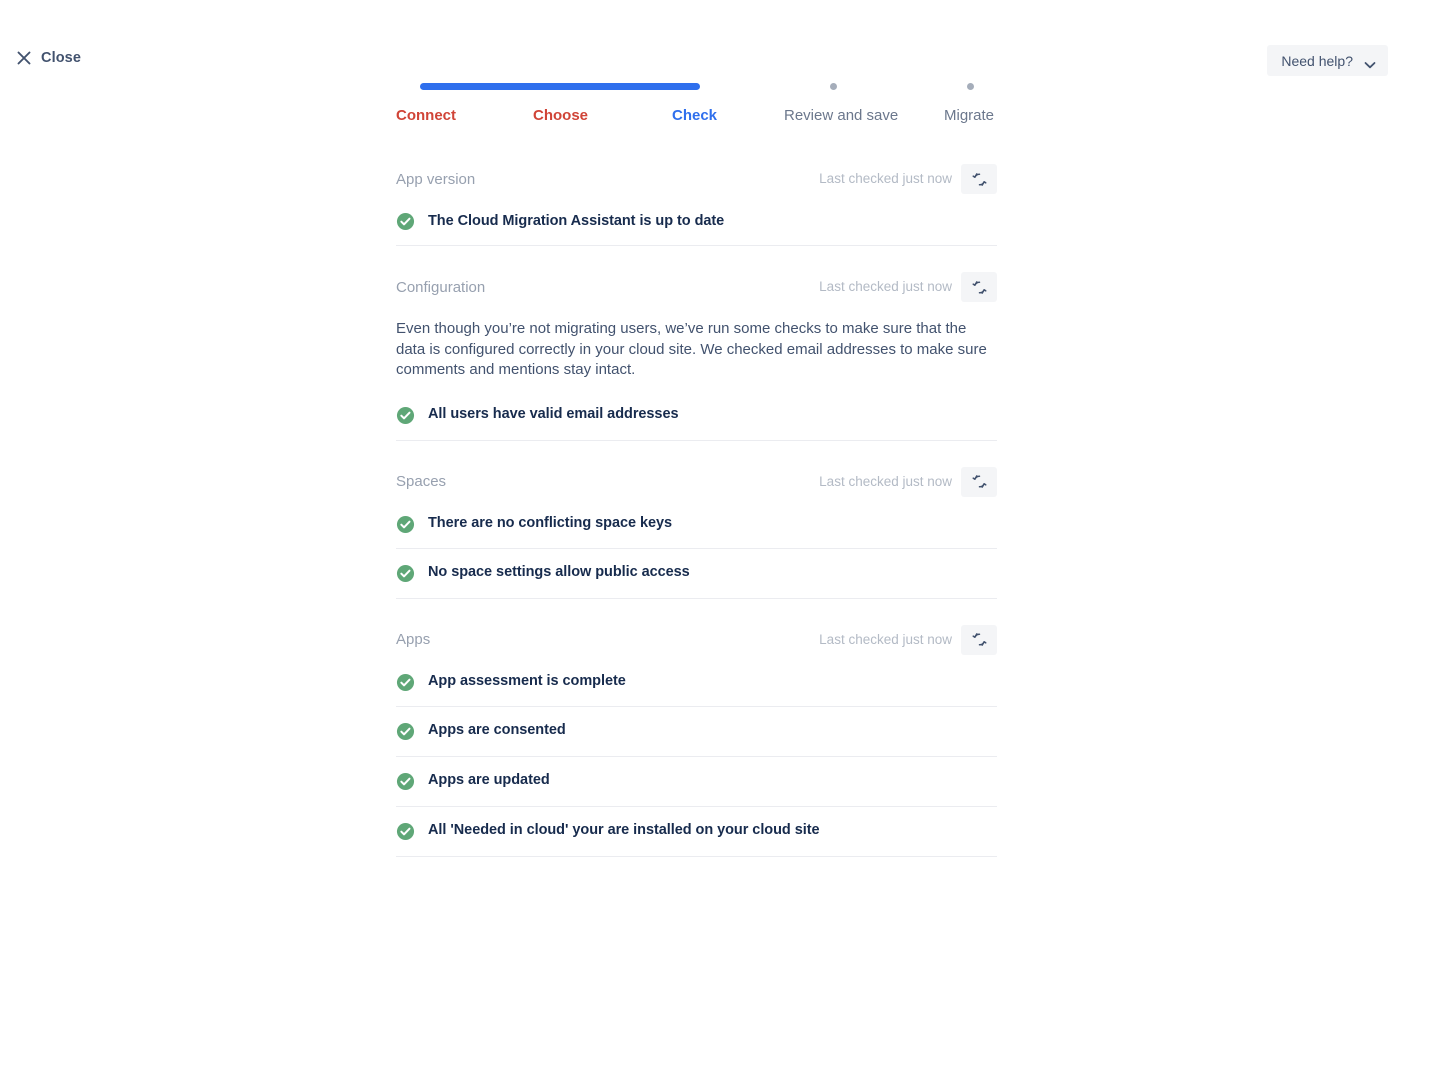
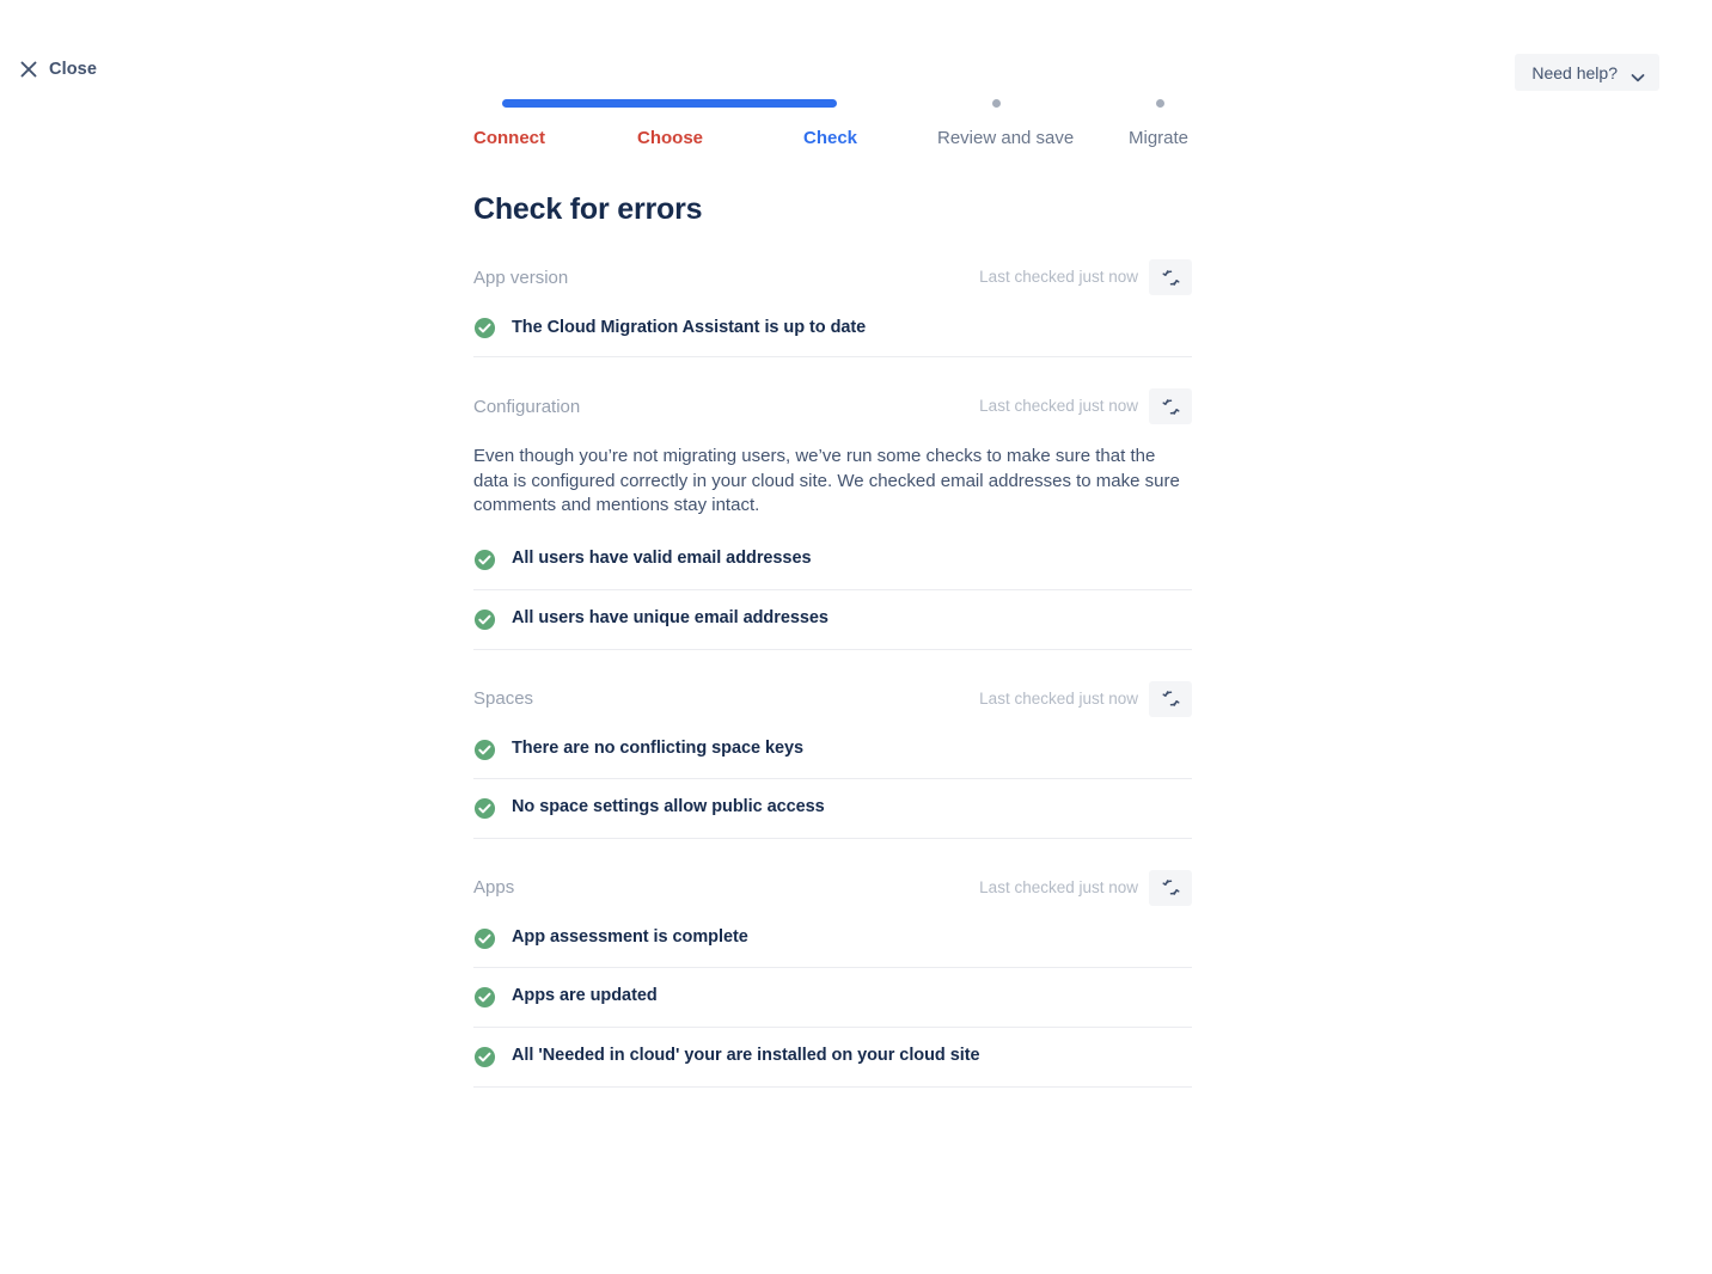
  Close
  Need help?
  Connect
  Choose
  Check
  Review and save
  Migrate
+ Check for errors
  App version
  Last checked just now
  The Cloud Migration Assistant is up to date
  Configuration
  Last checked just now
  Even though you’re not migrating users, we’ve run some checks to make sure that the data is configured correctly in your cloud site. We checked email addresses to make sure comments and mentions stay intact.
  All users have valid email addresses
+ All users have unique email addresses
  Spaces
  Last checked just now
  There are no conflicting space keys
  No space settings allow public access
  Apps
  Last checked just now
  App assessment is complete
- Apps are consented
  Apps are updated
  All 'Needed in cloud' your are installed on your cloud site
